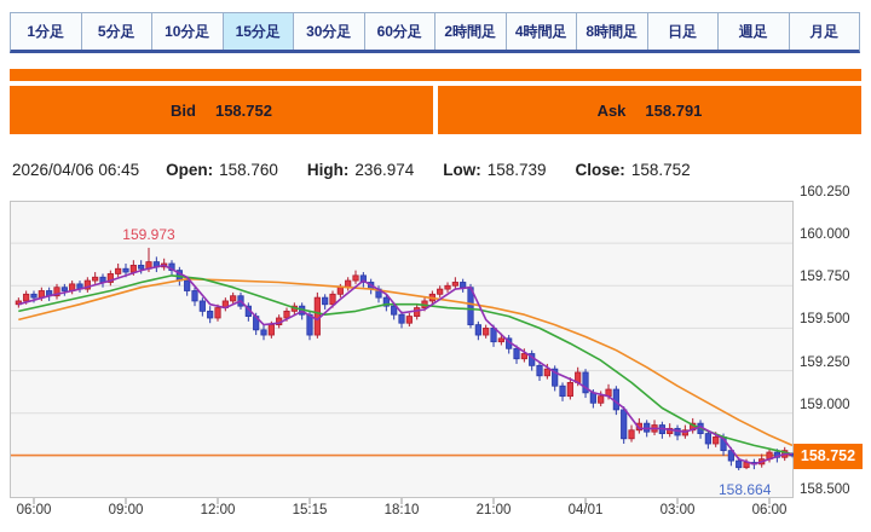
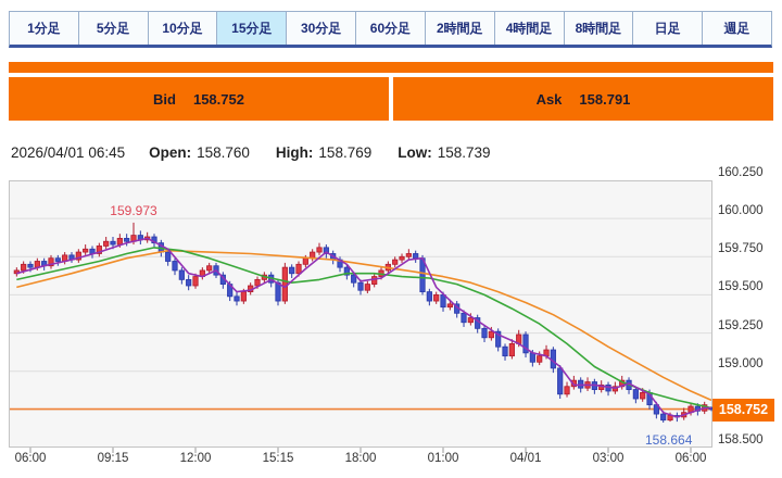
  1分足
  5分足
  10分足
  15分足
  30分足
  60分足
  2時間足
  4時間足
  8時間足
  日足
  週足
- 月足
  Bid
  158.752
  Ask
  158.791
- 2026/04/06 06:45
+ 2026/04/01 06:45
  Open: 158.760
- High: 236.974
+ High: 158.769
  Low: 158.739
- Close: 158.752
  160.250
  160.000
  159.750
  159.500
  159.250
  159.000
  158.500
  06:00
- 09:00
+ 09:15
  12:00
  15:15
- 18:10
+ 18:00
- 21:00
+ 01:00
  04/01
  03:00
  06:00
  158.752
  159.973
  158.664
